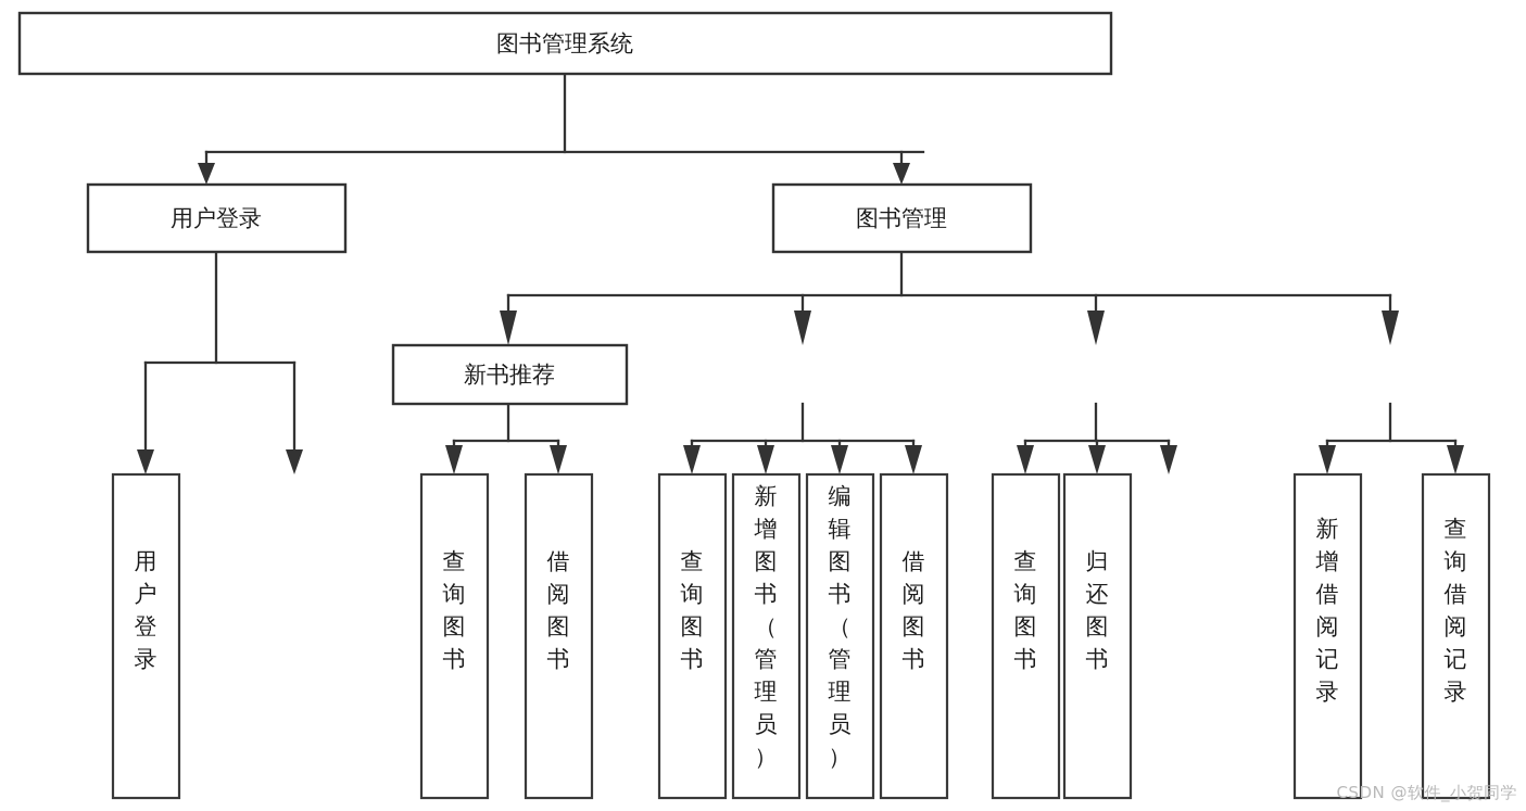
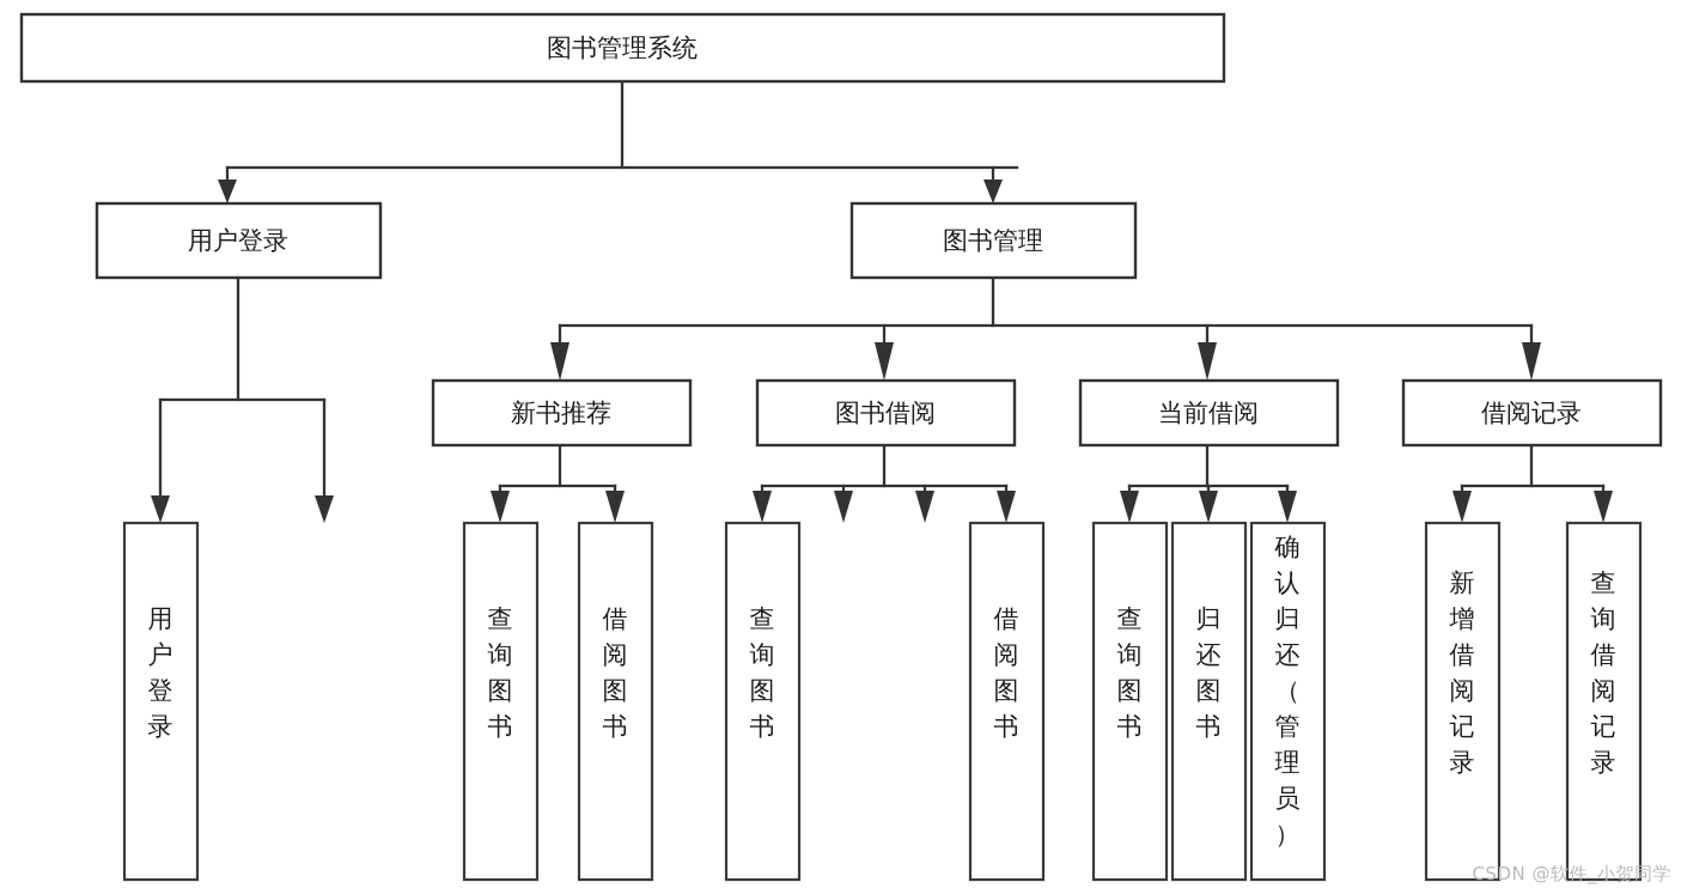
  图书管理系统
  用户登录
  图书管理
  新书推荐
+ 图书借阅
+ 当前借阅
+ 借阅记录
  用户登录
  查询图书
  借阅图书
  查询图书
- 新增图书（管理员）
- 编辑图书（管理员）
  借阅图书
  查询图书
  归还图书
+ 确认归还（管理员）
  新增借阅记录
  查询借阅记录
  CSDN @软件_小贺同学
